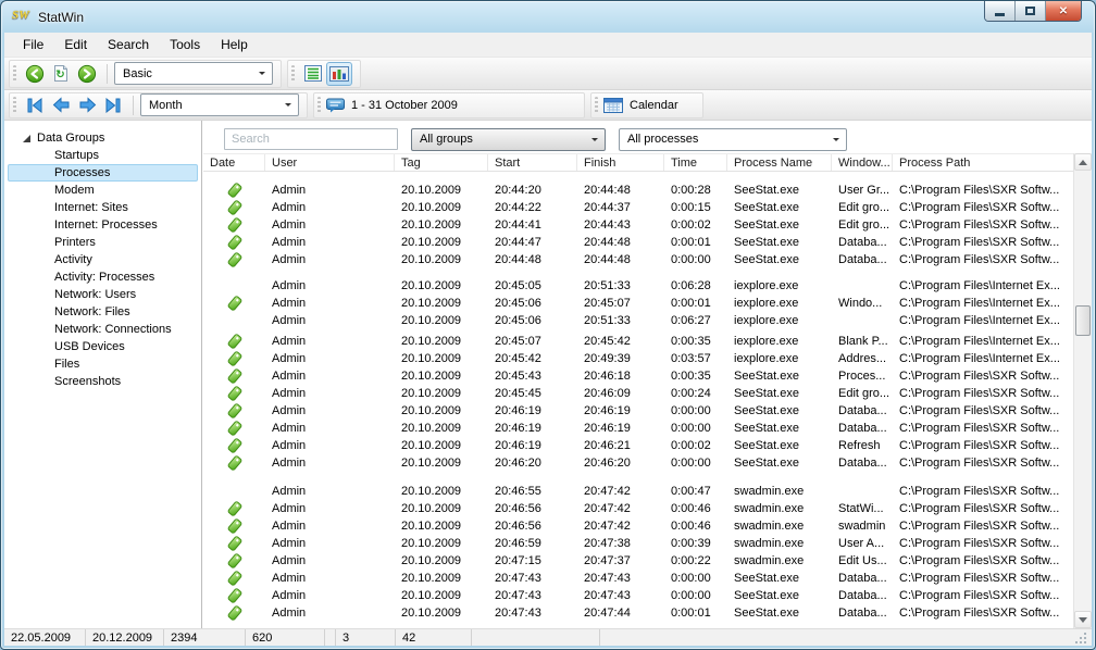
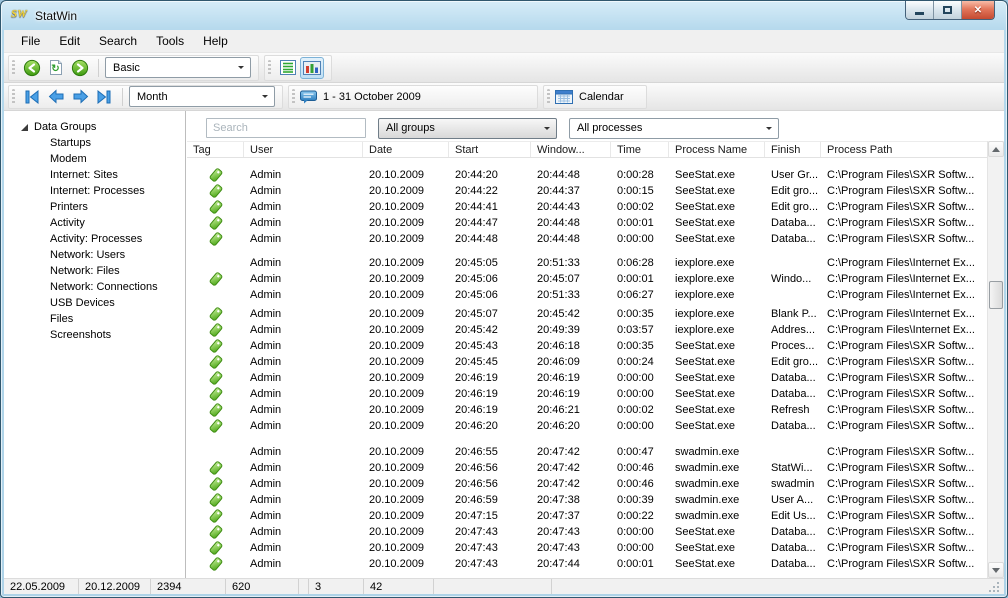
  SW
  StatWin
  ✕
  File
  Edit
  Search
  Tools
  Help
  ↻
  Basic
  Month
  1 - 31 October 2009
  Calendar
  Data Groups
  Startups
- Processes
  Modem
  Internet: Sites
  Internet: Processes
  Printers
  Activity
  Activity: Processes
  Network: Users
  Network: Files
  Network: Connections
  USB Devices
  Files
  Screenshots
  Search
  All groups
  All processes
- Date
+ Tag
  User
- Tag
+ Date
  Start
- Finish
+ Window...
  Time
  Process Name
- Window...
+ Finish
  Process Path
  Admin
  20.10.2009
  20:44:20
  20:44:48
  0:00:28
  SeeStat.exe
  User Gr...
  C:\Program Files\SXR Softw...
  Admin
  20.10.2009
  20:44:22
  20:44:37
  0:00:15
  SeeStat.exe
  Edit gro...
  C:\Program Files\SXR Softw...
  Admin
  20.10.2009
  20:44:41
  20:44:43
  0:00:02
  SeeStat.exe
  Edit gro...
  C:\Program Files\SXR Softw...
  Admin
  20.10.2009
  20:44:47
  20:44:48
  0:00:01
  SeeStat.exe
  Databa...
  C:\Program Files\SXR Softw...
  Admin
  20.10.2009
  20:44:48
  20:44:48
  0:00:00
  SeeStat.exe
  Databa...
  C:\Program Files\SXR Softw...
  Admin
  20.10.2009
  20:45:05
  20:51:33
  0:06:28
  iexplore.exe
  C:\Program Files\Internet Ex...
  Admin
  20.10.2009
  20:45:06
  20:45:07
  0:00:01
  iexplore.exe
  Windo...
  C:\Program Files\Internet Ex...
  Admin
  20.10.2009
  20:45:06
  20:51:33
  0:06:27
  iexplore.exe
  C:\Program Files\Internet Ex...
  Admin
  20.10.2009
  20:45:07
  20:45:42
  0:00:35
  iexplore.exe
  Blank P...
  C:\Program Files\Internet Ex...
  Admin
  20.10.2009
  20:45:42
  20:49:39
  0:03:57
  iexplore.exe
  Addres...
  C:\Program Files\Internet Ex...
  Admin
  20.10.2009
  20:45:43
  20:46:18
  0:00:35
  SeeStat.exe
  Proces...
  C:\Program Files\SXR Softw...
  Admin
  20.10.2009
  20:45:45
  20:46:09
  0:00:24
  SeeStat.exe
  Edit gro...
  C:\Program Files\SXR Softw...
  Admin
  20.10.2009
  20:46:19
  20:46:19
  0:00:00
  SeeStat.exe
  Databa...
  C:\Program Files\SXR Softw...
  Admin
  20.10.2009
  20:46:19
  20:46:19
  0:00:00
  SeeStat.exe
  Databa...
  C:\Program Files\SXR Softw...
  Admin
  20.10.2009
  20:46:19
  20:46:21
  0:00:02
  SeeStat.exe
  Refresh
  C:\Program Files\SXR Softw...
  Admin
  20.10.2009
  20:46:20
  20:46:20
  0:00:00
  SeeStat.exe
  Databa...
  C:\Program Files\SXR Softw...
  Admin
  20.10.2009
  20:46:55
  20:47:42
  0:00:47
  swadmin.exe
  C:\Program Files\SXR Softw...
  Admin
  20.10.2009
  20:46:56
  20:47:42
  0:00:46
  swadmin.exe
  StatWi...
  C:\Program Files\SXR Softw...
  Admin
  20.10.2009
  20:46:56
  20:47:42
  0:00:46
  swadmin.exe
  swadmin
  C:\Program Files\SXR Softw...
  Admin
  20.10.2009
  20:46:59
  20:47:38
  0:00:39
  swadmin.exe
  User A...
  C:\Program Files\SXR Softw...
  Admin
  20.10.2009
  20:47:15
  20:47:37
  0:00:22
  swadmin.exe
  Edit Us...
  C:\Program Files\SXR Softw...
  Admin
  20.10.2009
  20:47:43
  20:47:43
  0:00:00
  SeeStat.exe
  Databa...
  C:\Program Files\SXR Softw...
  Admin
  20.10.2009
  20:47:43
  20:47:43
  0:00:00
  SeeStat.exe
  Databa...
  C:\Program Files\SXR Softw...
  Admin
  20.10.2009
  20:47:43
  20:47:44
  0:00:01
  SeeStat.exe
  Databa...
  C:\Program Files\SXR Softw...
  22.05.2009
  20.12.2009
  2394
  620
  3
  42
